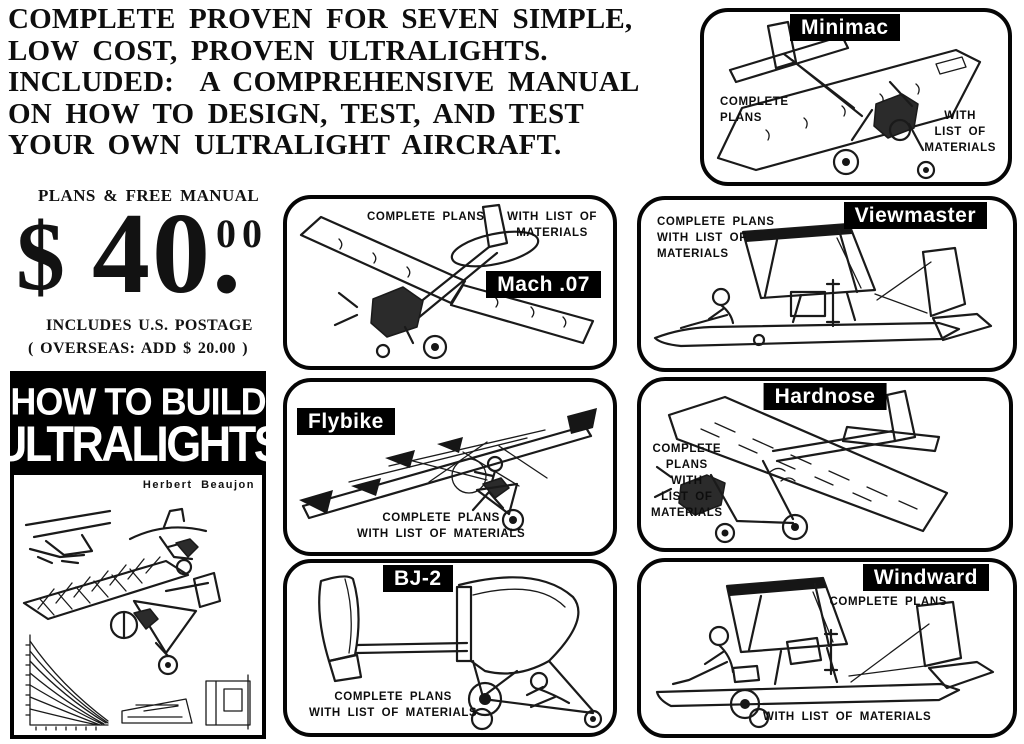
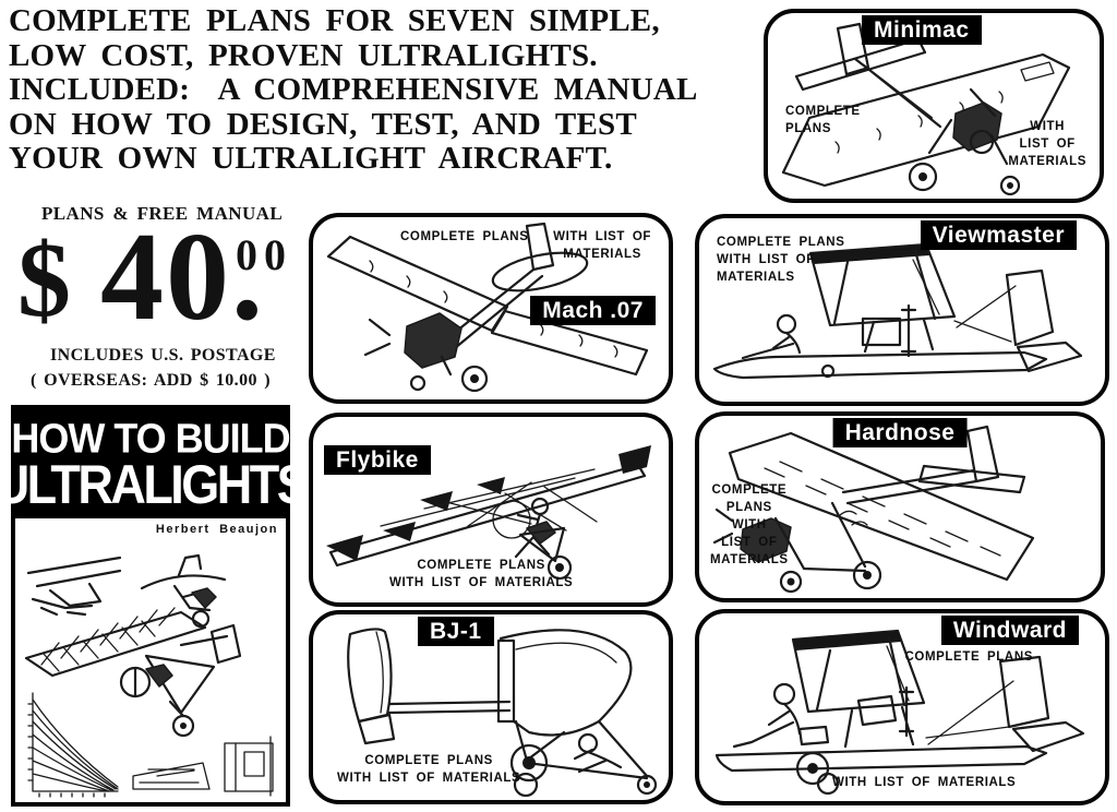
- COMPLETE PROVEN FOR SEVEN SIMPLE,
+ COMPLETE PLANS FOR SEVEN SIMPLE,
  LOW COST, PROVEN ULTRALIGHTS.
  INCLUDED: A COMPREHENSIVE MANUAL
  ON HOW TO DESIGN, TEST, AND TEST
  YOUR OWN ULTRALIGHT AIRCRAFT.
  PLANS & FREE MANUAL
  $
  40.
  00
  INCLUDES U.S. POSTAGE
- ( OVERSEAS: ADD $ 20.00 )
+ ( OVERSEAS: ADD $ 10.00 )
  HOW TO BUILD
  ULTRALIGHTS
  Herbert Beaujon
  Minimac
  COMPLETE
  PLANS
  WITH
  LIST OF
  MATERIALS
  Mach .07
  COMPLETE PLANS
  WITH LIST OF
  MATERIALS
  Viewmaster
  COMPLETE PLANS
  WITH LIST OF
  MATERIALS
  Flybike
  COMPLETE PLANS
  WITH LIST OF MATERIALS
  Hardnose
  COMPLETE
  PLANS
  WITH
  LIST OF
  MATERIALS
- BJ-2
+ BJ-1
  COMPLETE PLANS
  WITH LIST OF MATERIALS
  Windward
  COMPLETE PLANS
  WITH LIST OF MATERIALS
